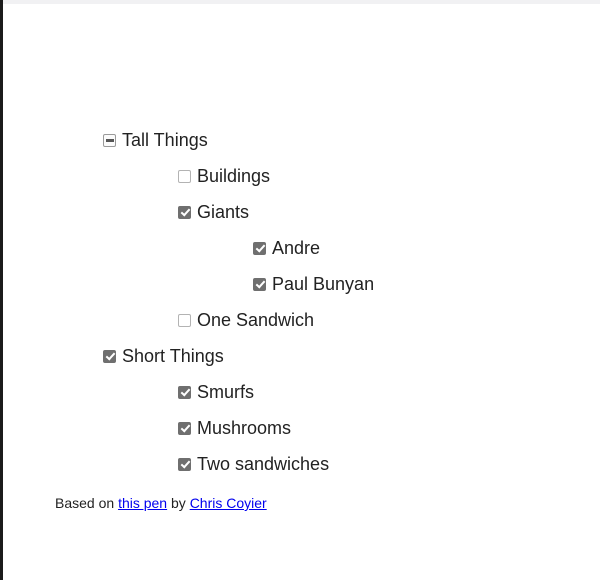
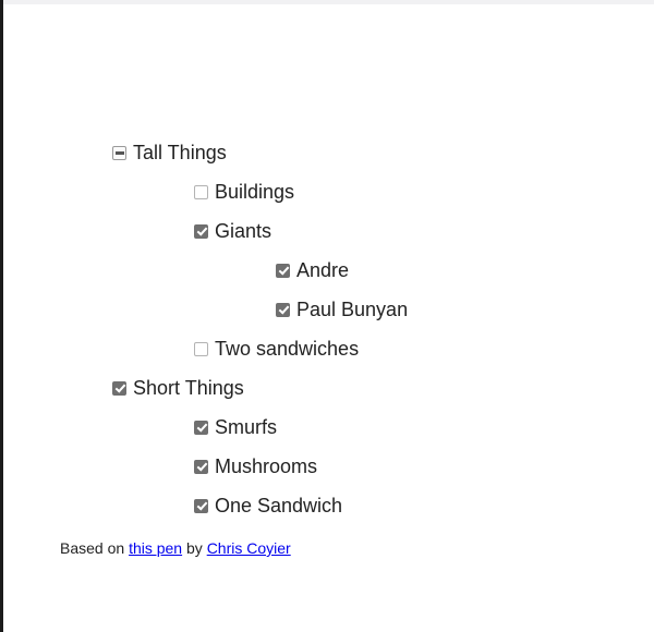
  Tall Things
  Buildings
  Giants
  Andre
  Paul Bunyan
- One Sandwich
+ Two sandwiches
  Short Things
  Smurfs
  Mushrooms
- Two sandwiches
+ One Sandwich
  Based on this pen by Chris Coyier
